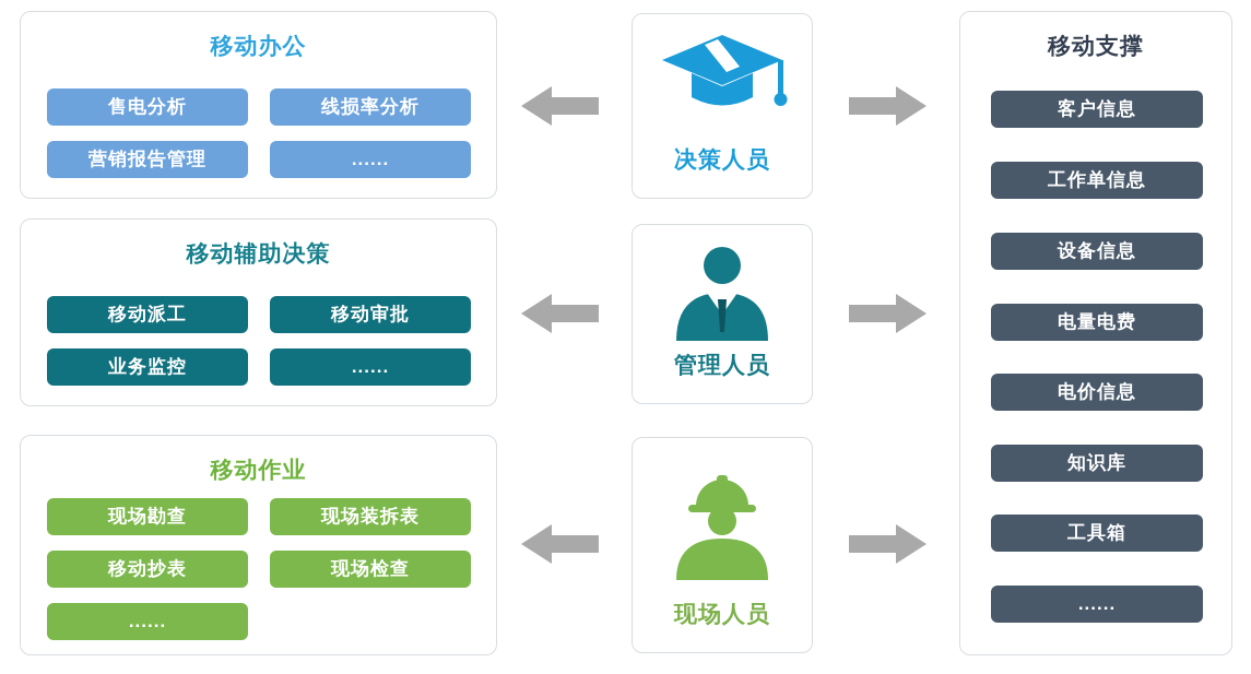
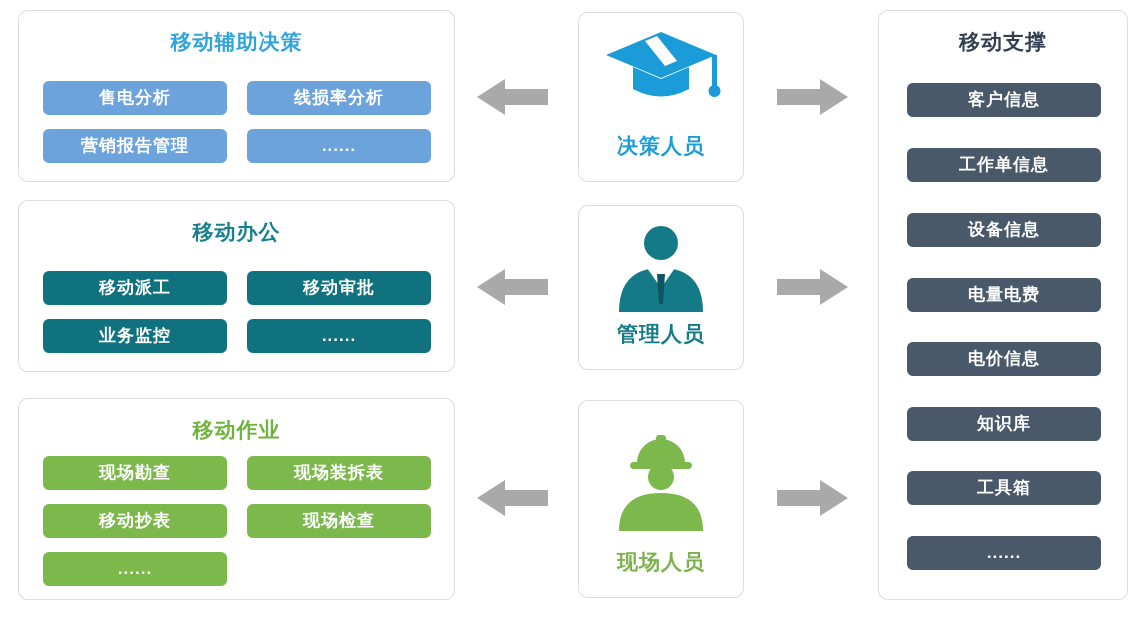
- 移动办公
+ 移动辅助决策
  售电分析
  线损率分析
  营销报告管理
  ......
- 移动辅助决策
+ 移动办公
  移动派工
  移动审批
  业务监控
  ......
  移动作业
  现场勘查
  现场装拆表
  移动抄表
  现场检查
  ......
  决策人员
  管理人员
  现场人员
  移动支撑
  客户信息
  工作单信息
  设备信息
  电量电费
  电价信息
  知识库
  工具箱
  ......
